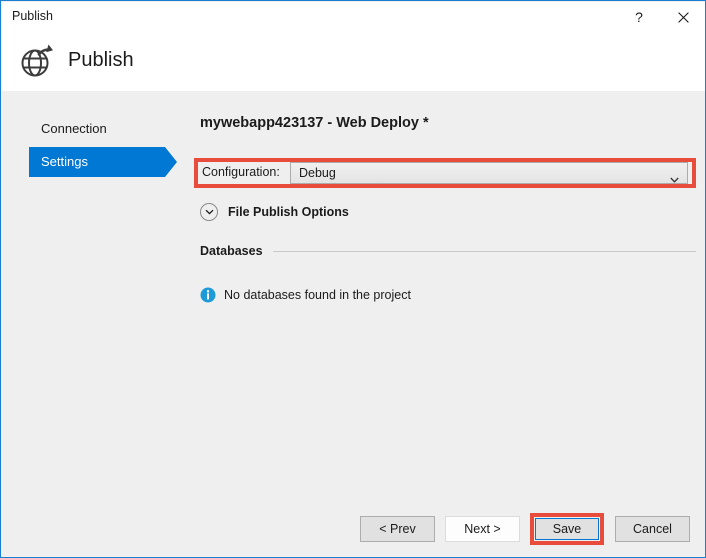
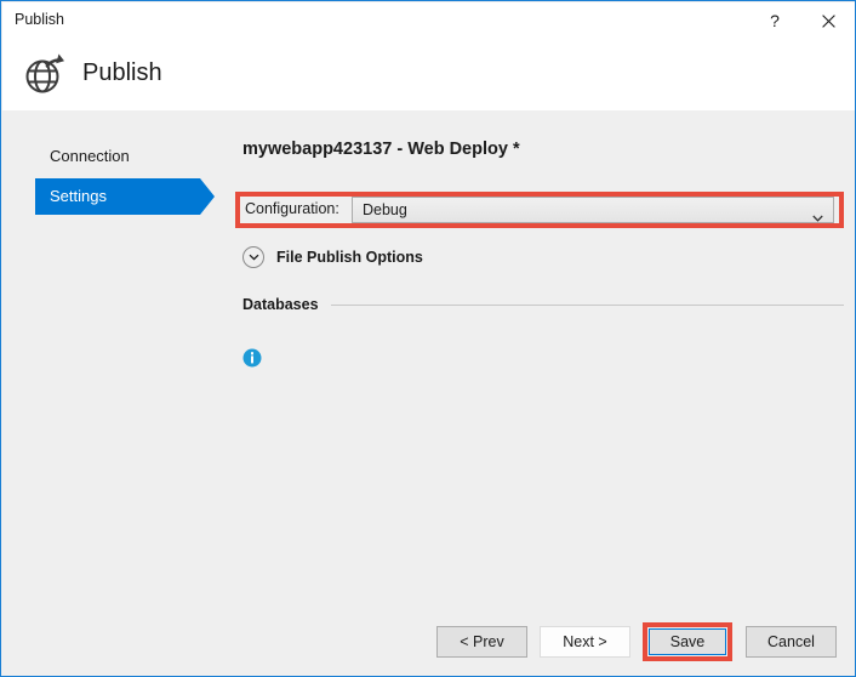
  Publish
  ?
  Publish
  Connection
  Settings
  mywebapp423137 - Web Deploy *
  Configuration:
  Debug
  File Publish Options
  Databases
- No databases found in the project
  < Prev
  Next >
  Save
  Cancel
